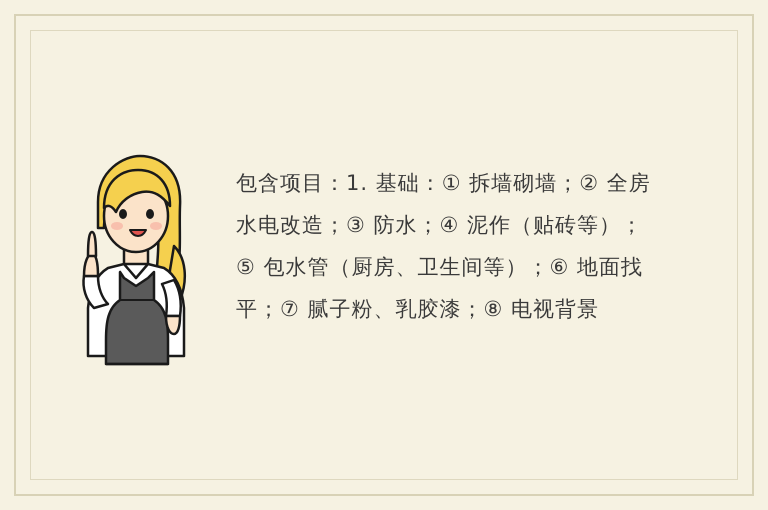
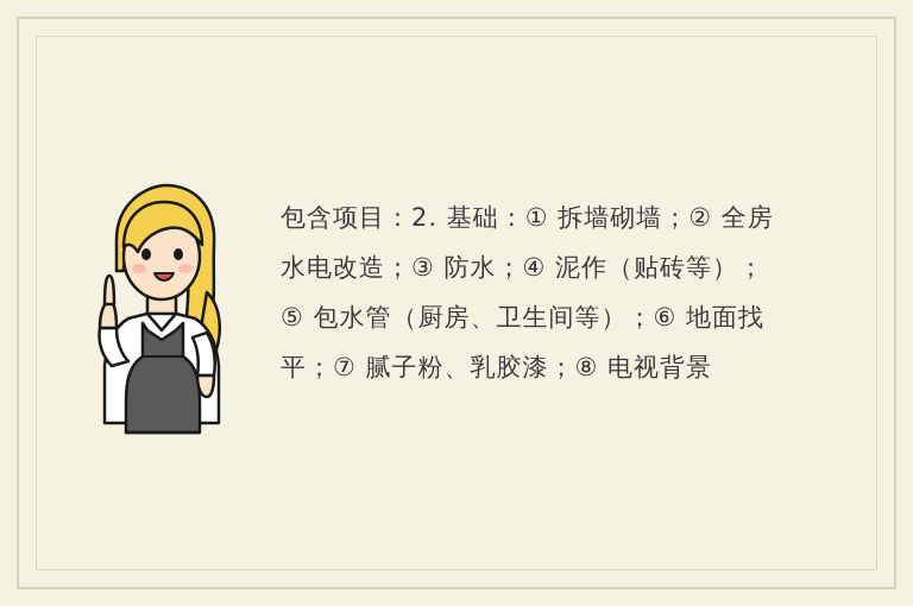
- 包含项目：1. 基础：① 拆墙砌墙；② 全房水电改造；③ 防水；④ 泥作（贴砖等）；⑤ 包水管（厨房、卫生间等）；⑥ 地面找平；⑦ 腻子粉、乳胶漆；⑧ 电视背景
+ 包含项目：2. 基础：① 拆墙砌墙；② 全房水电改造；③ 防水；④ 泥作（贴砖等）；⑤ 包水管（厨房、卫生间等）；⑥ 地面找平；⑦ 腻子粉、乳胶漆；⑧ 电视背景
